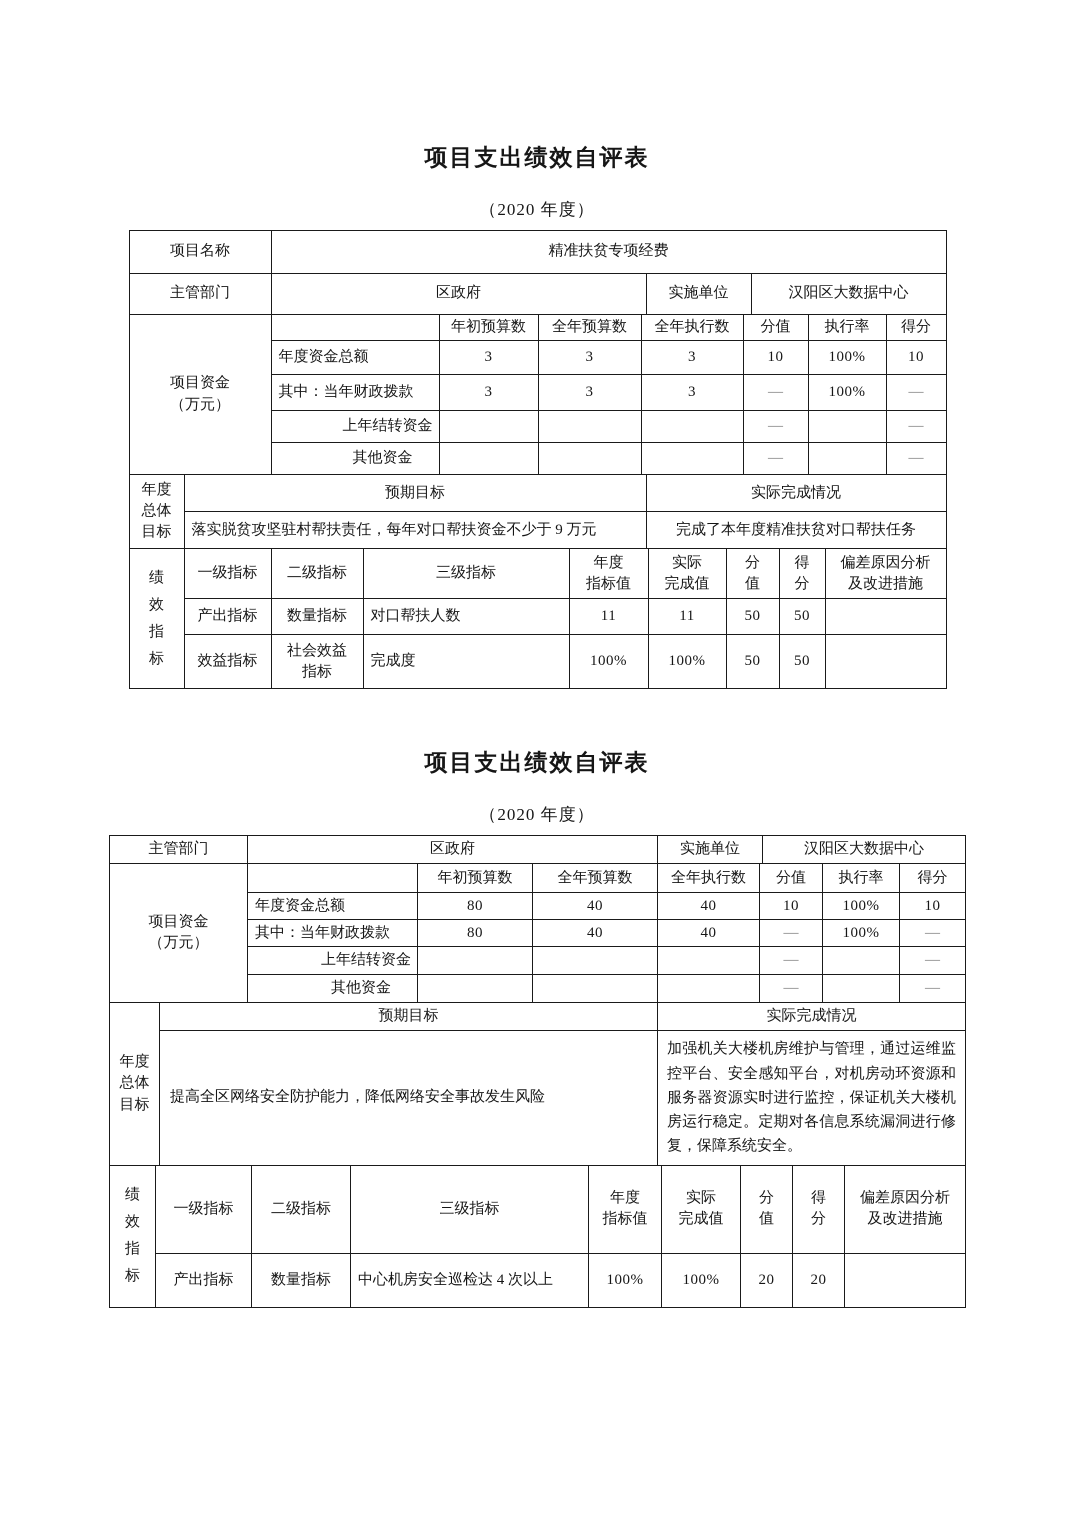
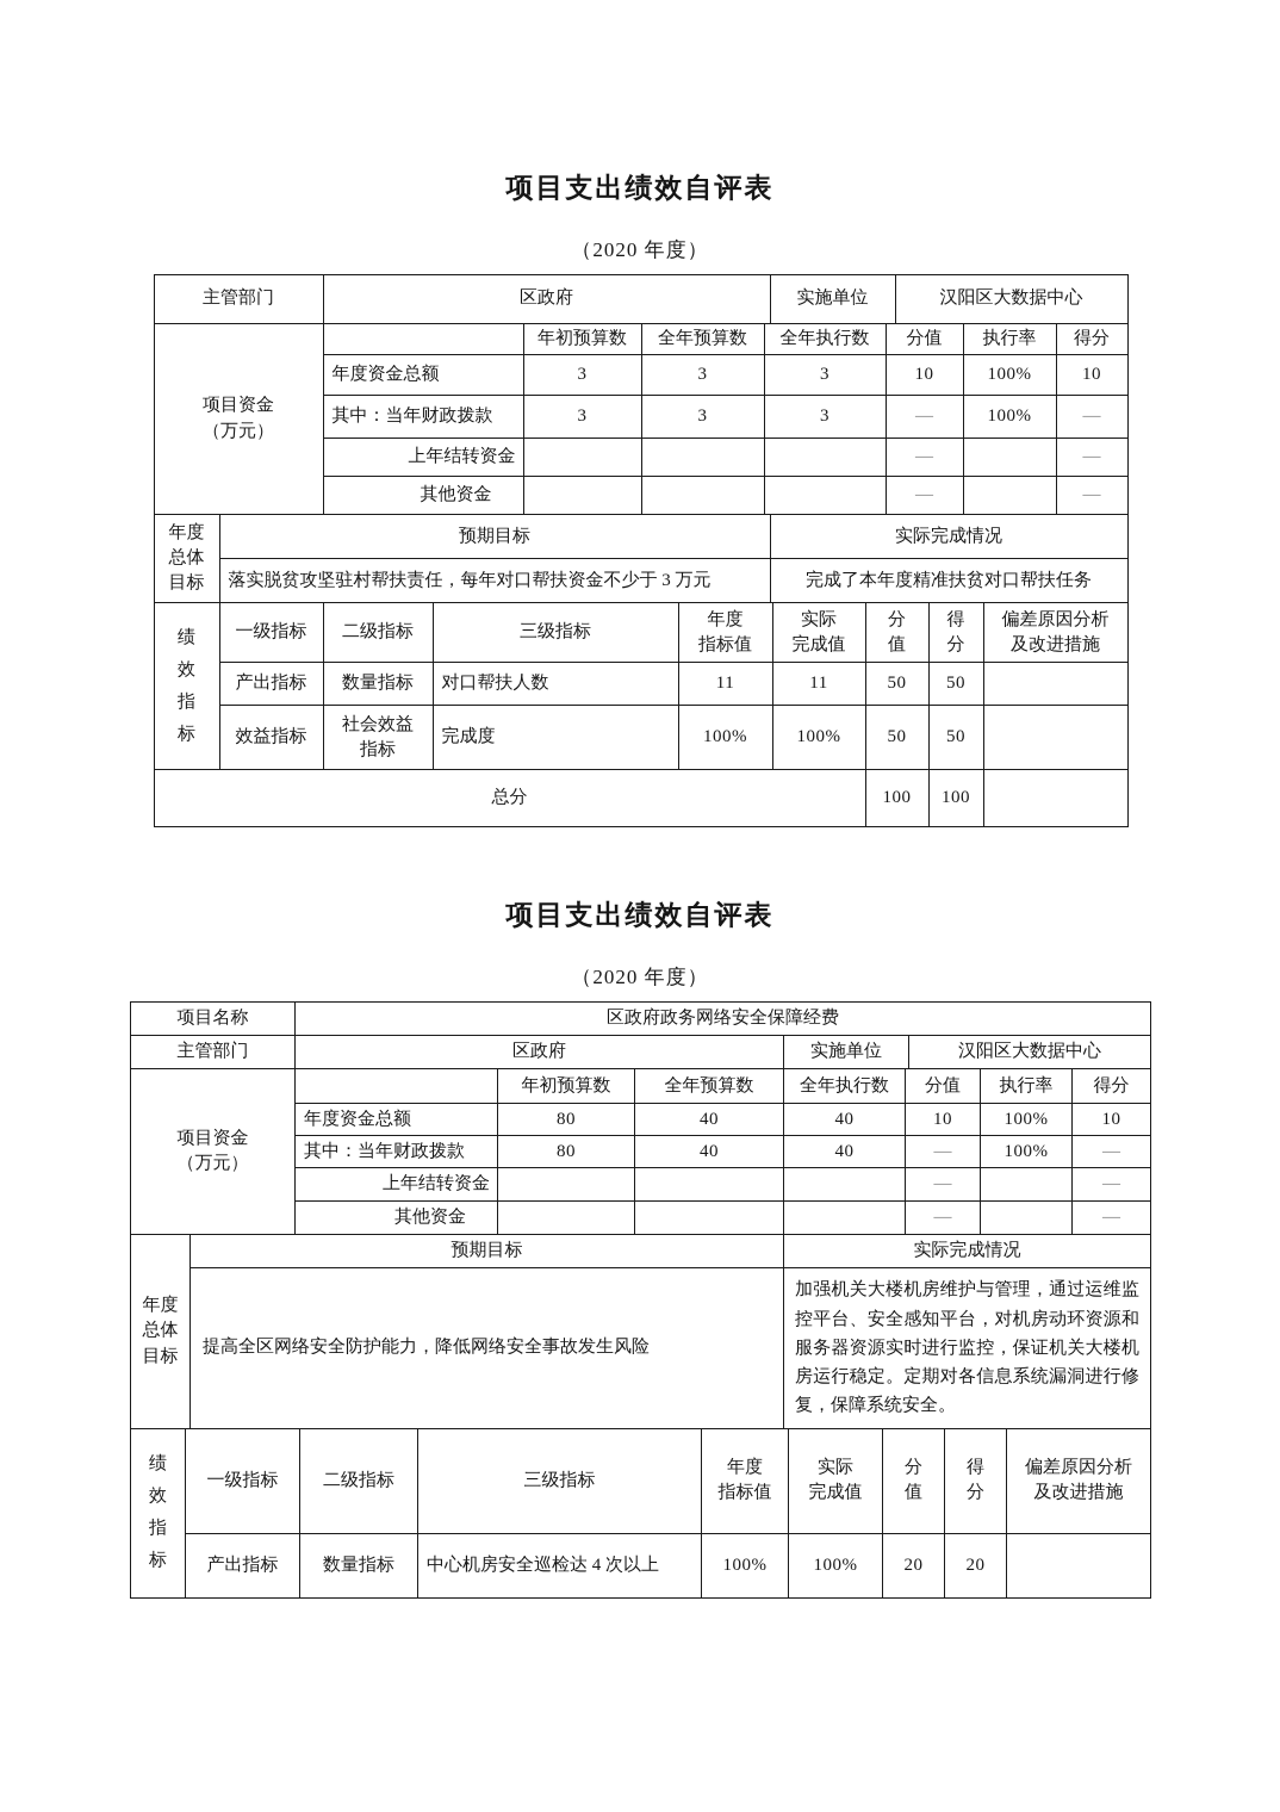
  项目支出绩效自评表
  （2020 年度）
- 项目名称	精准扶贫专项经费
  主管部门	区政府	实施单位	汉阳区大数据中心
  项目资金 （万元）		年初预算数	全年预算数	全年执行数	分值	执行率	得分
  年度资金总额	3	3	3	10	100%	10
  其中：当年财政拨款	3	3	3	—	100%	—
  上年结转资金				—		—
  其他资金				—		—
  年度 总体 目标	预期目标	实际完成情况
- 落实脱贫攻坚驻村帮扶责任，每年对口帮扶资金不少于 9 万元	完成了本年度精准扶贫对口帮扶任务
+ 落实脱贫攻坚驻村帮扶责任，每年对口帮扶资金不少于 3 万元	完成了本年度精准扶贫对口帮扶任务
  绩 效 指 标	一级指标	二级指标	三级指标	年度 指标值	实际 完成值	分 值	得 分	偏差原因分析 及改进措施
  产出指标	数量指标	对口帮扶人数	11	11	50	50
  效益指标	社会效益 指标	完成度	100%	100%	50	50
+ 总分	100	100
  项目支出绩效自评表
  （2020 年度）
+ 项目名称	区政府政务网络安全保障经费
  主管部门	区政府	实施单位	汉阳区大数据中心
  项目资金 （万元）		年初预算数	全年预算数	全年执行数	分值	执行率	得分
  年度资金总额	80	40	40	10	100%	10
  其中：当年财政拨款	80	40	40	—	100%	—
  上年结转资金				—		—
  其他资金				—		—
  年度 总体 目标	预期目标	实际完成情况
  提高全区网络安全防护能力，降低网络安全事故发生风险	加强机关大楼机房维护与管理，通过运维监控平台、安全感知平台，对机房动环资源和服务器资源实时进行监控，保证机关大楼机房运行稳定。定期对各信息系统漏洞进行修复，保障系统安全。
  绩 效 指 标	一级指标	二级指标	三级指标	年度 指标值	实际 完成值	分 值	得 分	偏差原因分析 及改进措施
  产出指标	数量指标	中心机房安全巡检达 4 次以上	100%	100%	20	20
